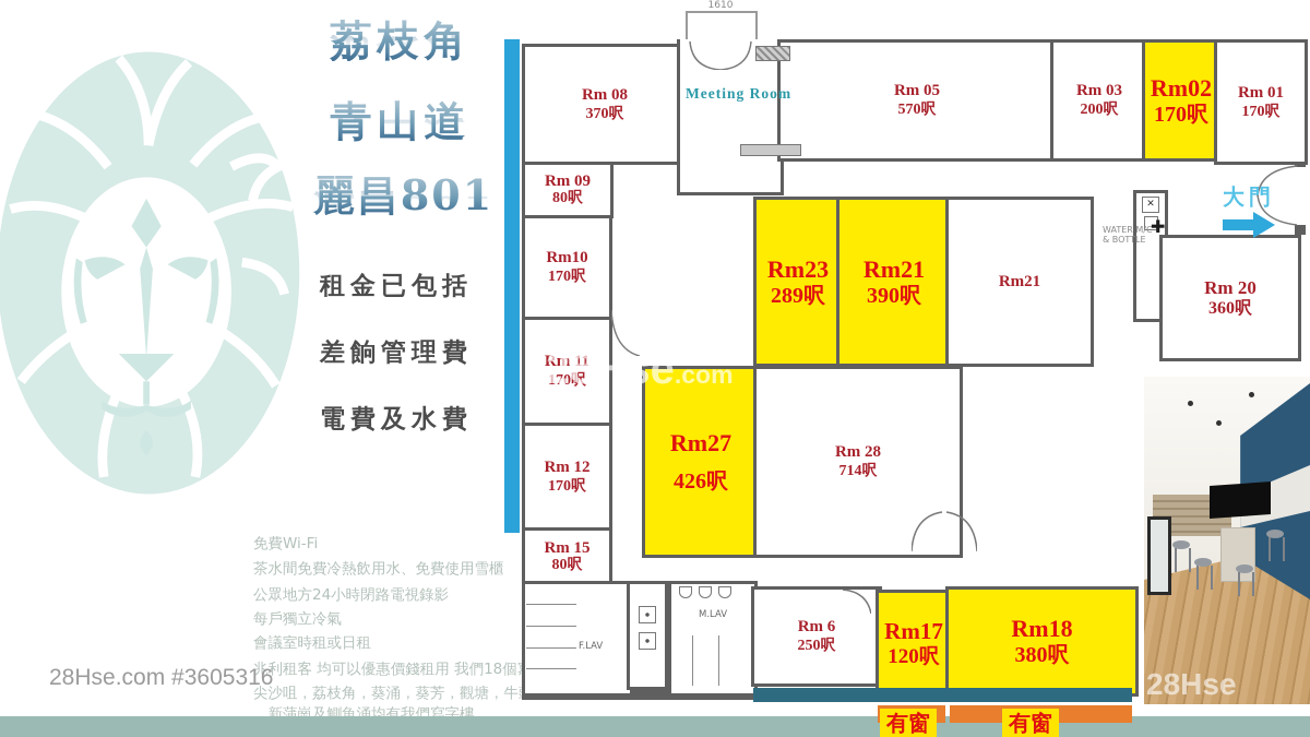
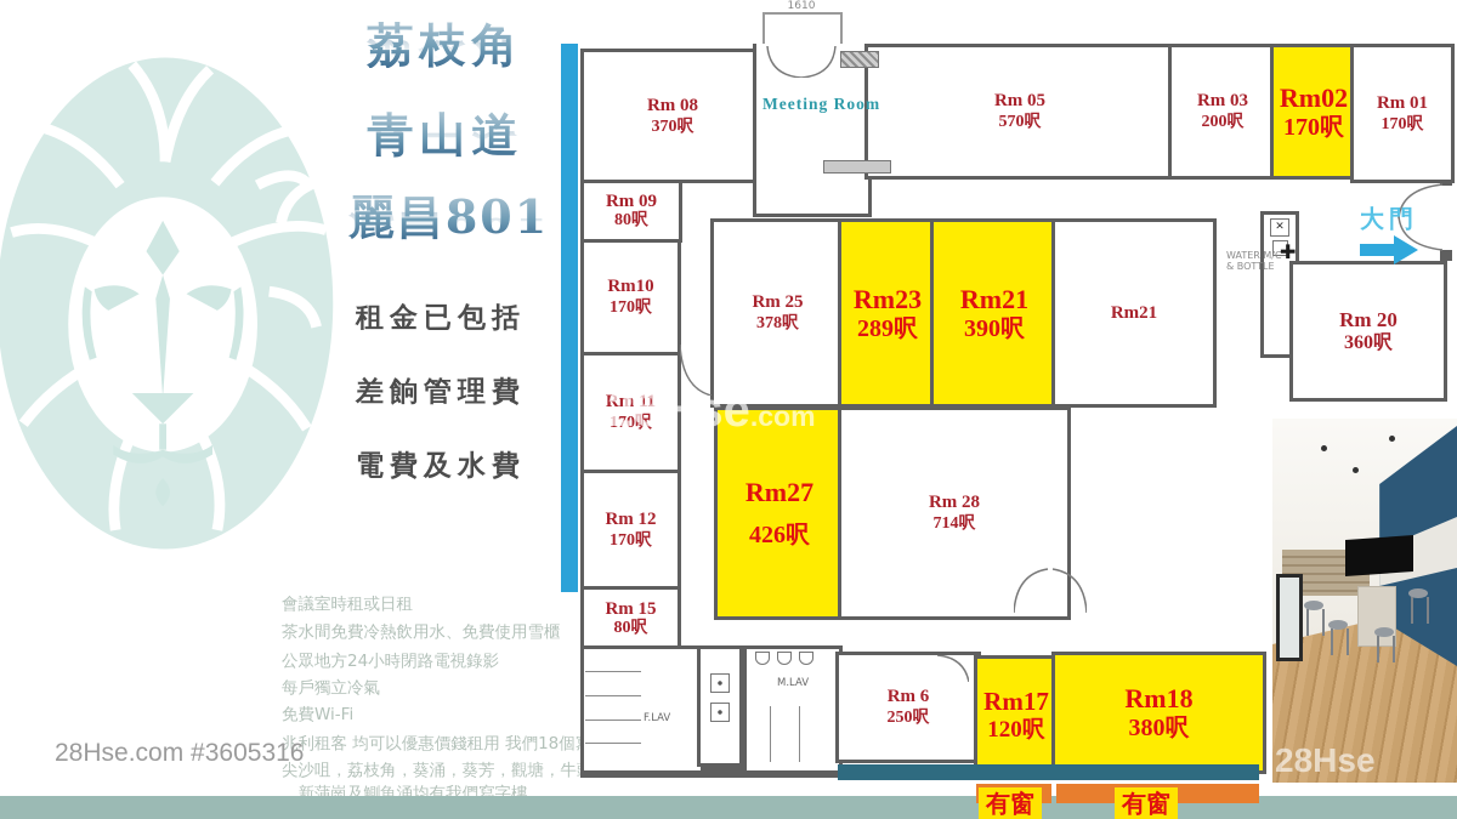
  荔枝角
  青山道
  麗昌801
  租金已包括
  差餉管理費
  電費及水費
- 免費Wi-Fi
+ 會議室時租或日租
  茶水間免費冷熱飲用水、免費使用雪櫃
  公眾地方24小時閉路電視錄影
  每戶獨立冷氣
- 會議室時租或日租
+ 免費Wi-Fi
  兆利租客 均可以優惠價錢租用 我們18個
  尖沙咀，荔枝角，葵涌，葵芳，觀塘，牛
  ．新蒲崗及鰂魚涌均有我們寫字樓
  28Hse.com #3605316
  有窗
  有窗
  1610
  Rm 08
  370呎
  Meeting Room
  Rm 05
  570呎
  Rm 03
  200呎
  Rm02
  170呎
  Rm 01
  170呎
  Rm 09
  80呎
  Rm10
  170呎
  Rm 11
  170呎
  Rm 12
  170呎
  Rm 15
  80呎
+ Rm 25
+ 378呎
  Rm23
  289呎
  Rm21
  390呎
  Rm21
  ✕
  WATER M/C & BOTTLE
  ✚
  大門
  Rm 20
  360呎
  Rm27
  426呎
  Rm 28
  714呎
  F.LAV
  M.LAV
  Rm 6
  250呎
  Rm17
  120呎
  Rm18
  380呎
  28Hse.com
  28Hse
